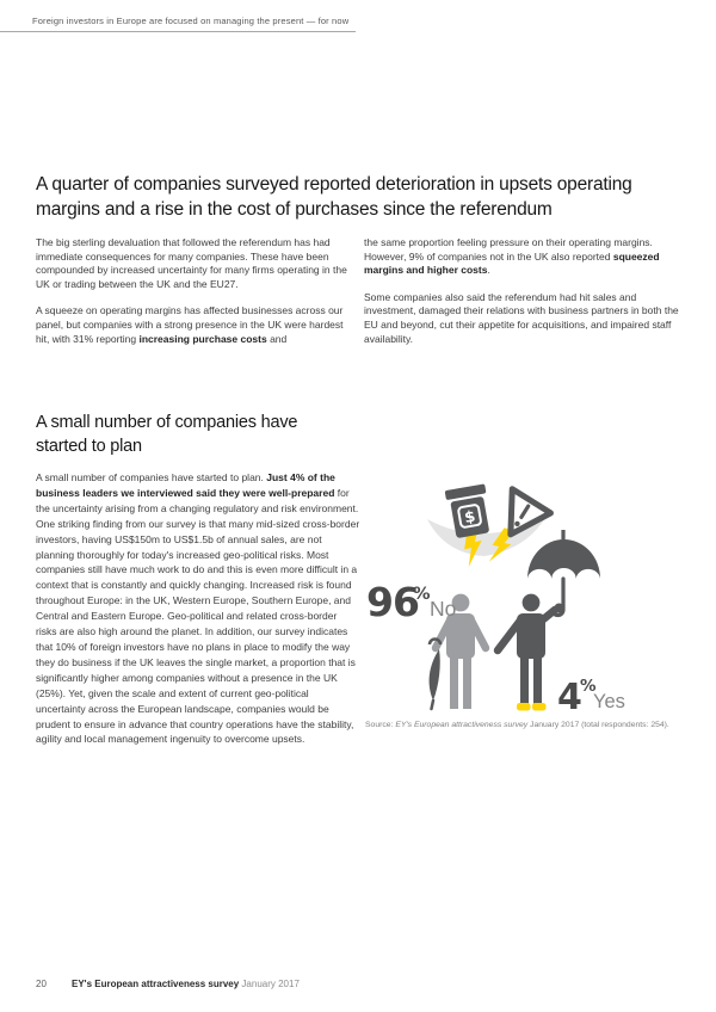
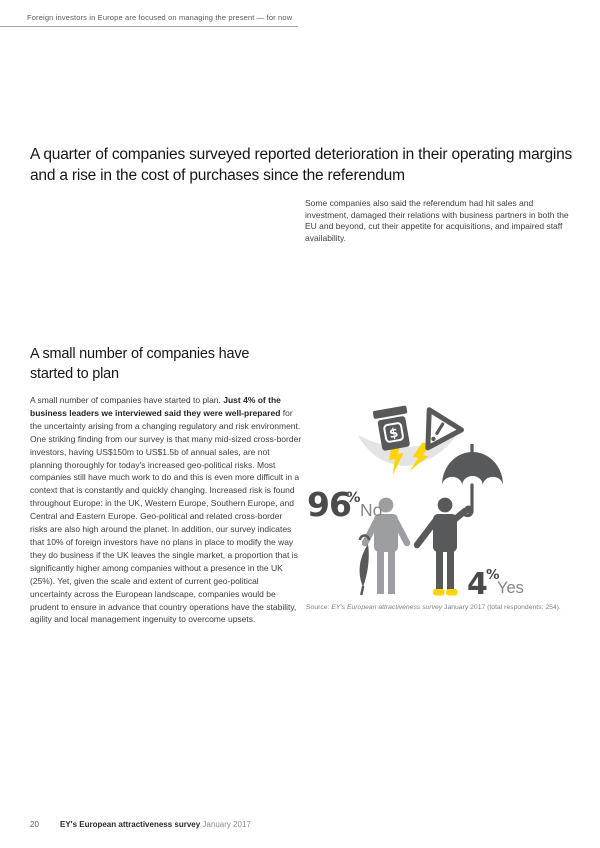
  Foreign investors in Europe are focused on managing the present — for now
- A quarter of companies surveyed reported deterioration in upsets operating margins and a rise in the cost of purchases since the referendum
+ A quarter of companies surveyed reported deterioration in their operating margins and a rise in the cost of purchases since the referendum
- The big sterling devaluation that followed the referendum has had immediate consequences for many companies. These have been compounded by increased uncertainty for many firms operating in the UK or trading between the UK and the EU27.
- A squeeze on operating margins has affected businesses across our panel, but companies with a strong presence in the UK were hardest hit, with 31% reporting increasing purchase costs and
- the same proportion feeling pressure on their operating margins. However, 9% of companies not in the UK also reported squeezed margins and higher costs.
  Some companies also said the referendum had hit sales and investment, damaged their relations with business partners in both the EU and beyond, cut their appetite for acquisitions, and impaired staff availability.
  A small number of companies have started to plan
  A small number of companies have started to plan. Just 4% of the business leaders we interviewed said they were well-prepared for the uncertainty arising from a changing regulatory and risk environment. One striking finding from our survey is that many mid-sized cross-border investors, having US$150m to US$1.5b of annual sales, are not planning thoroughly for today's increased geo-political risks. Most companies still have much work to do and this is even more difficult in a context that is constantly and quickly changing. Increased risk is found throughout Europe: in the UK, Western Europe, Southern Europe, and Central and Eastern Europe. Geo-political and related cross-border risks are also high around the planet. In addition, our survey indicates that 10% of foreign investors have no plans in place to modify the way they do business if the UK leaves the single market, a proportion that is significantly higher among companies without a presence in the UK (25%). Yet, given the scale and extent of current geo-political uncertainty across the European landscape, companies would be prudent to ensure in advance that country operations have the stability, agility and local management ingenuity to overcome upsets.
  96
  %
  No
  4
  %
  Yes
  20
  EY's European attractiveness survey January 2017
